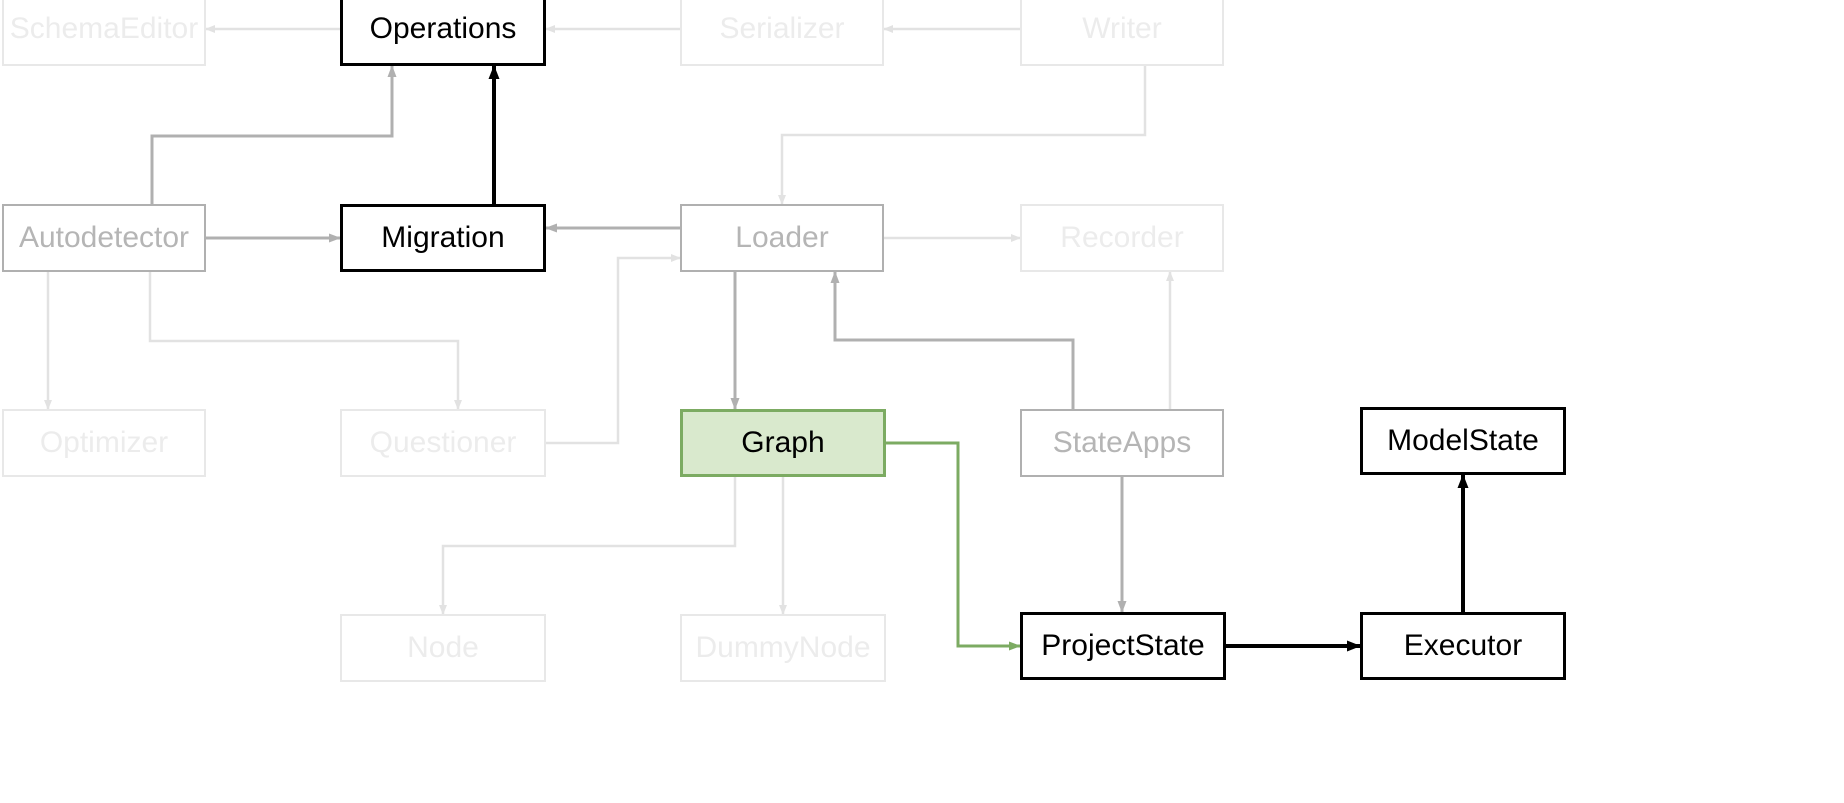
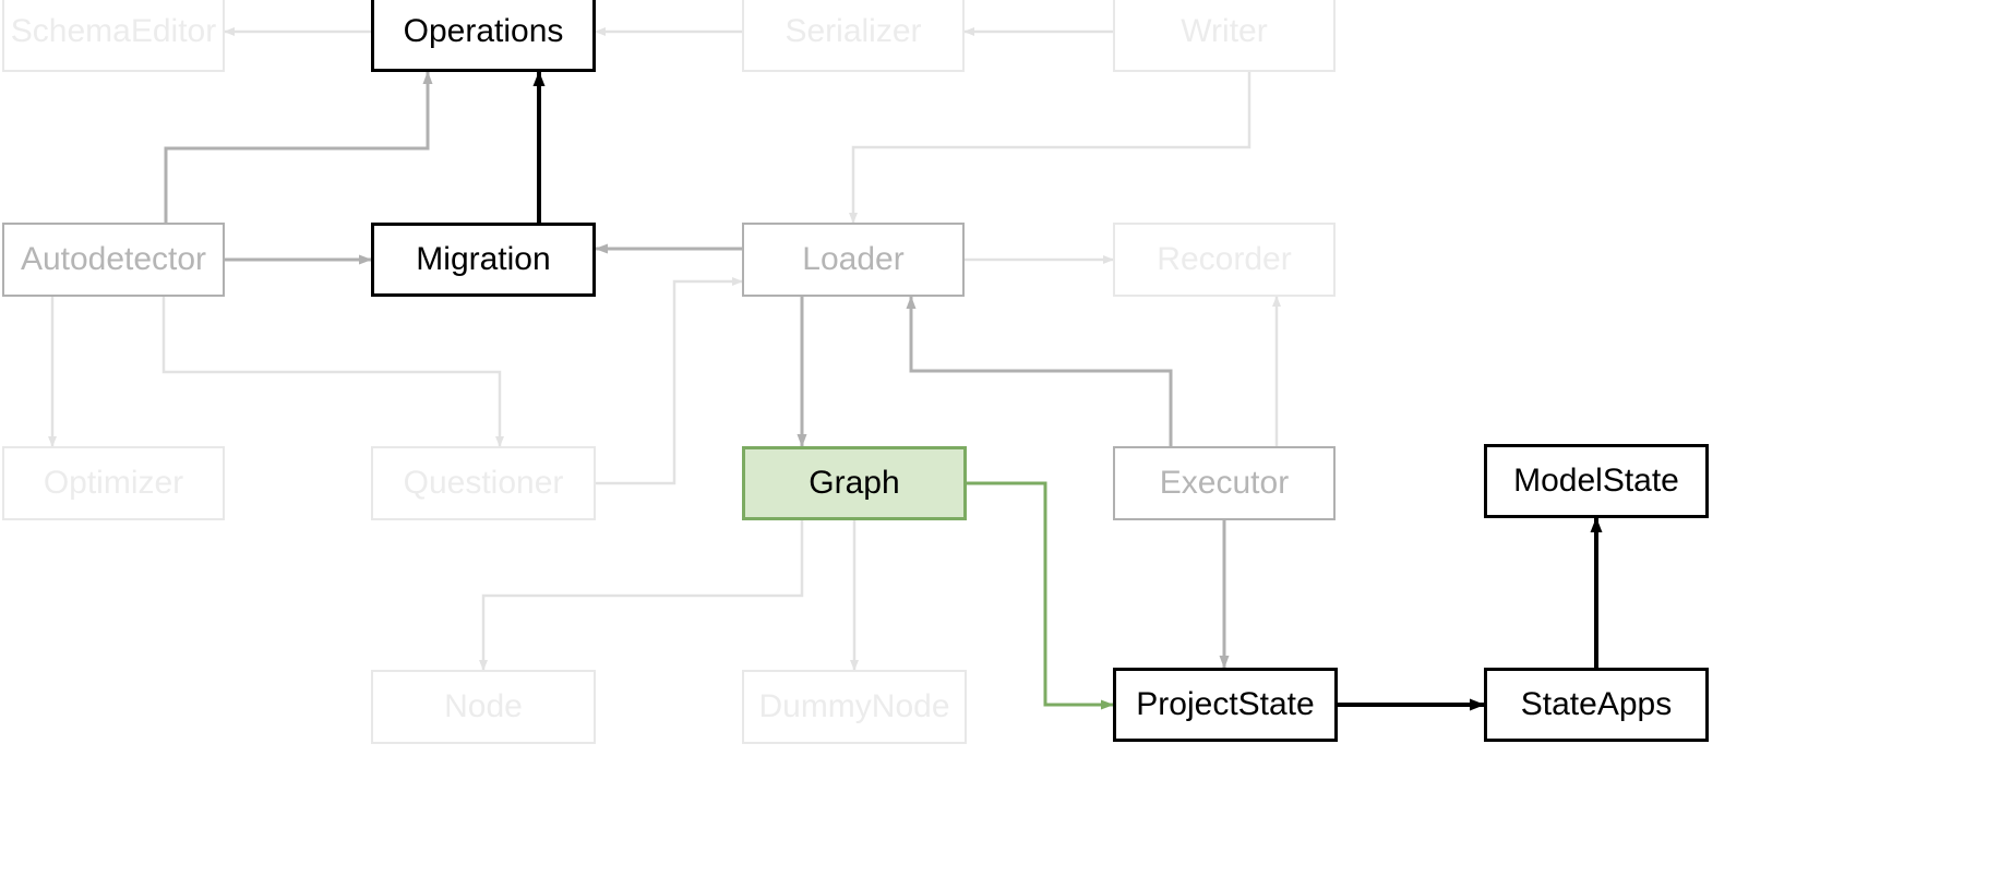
  Operations
  Autodetector
  Migration
  Loader
  Graph
- StateApps
+ Executor
  ModelState
  ProjectState
- Executor
+ StateApps
